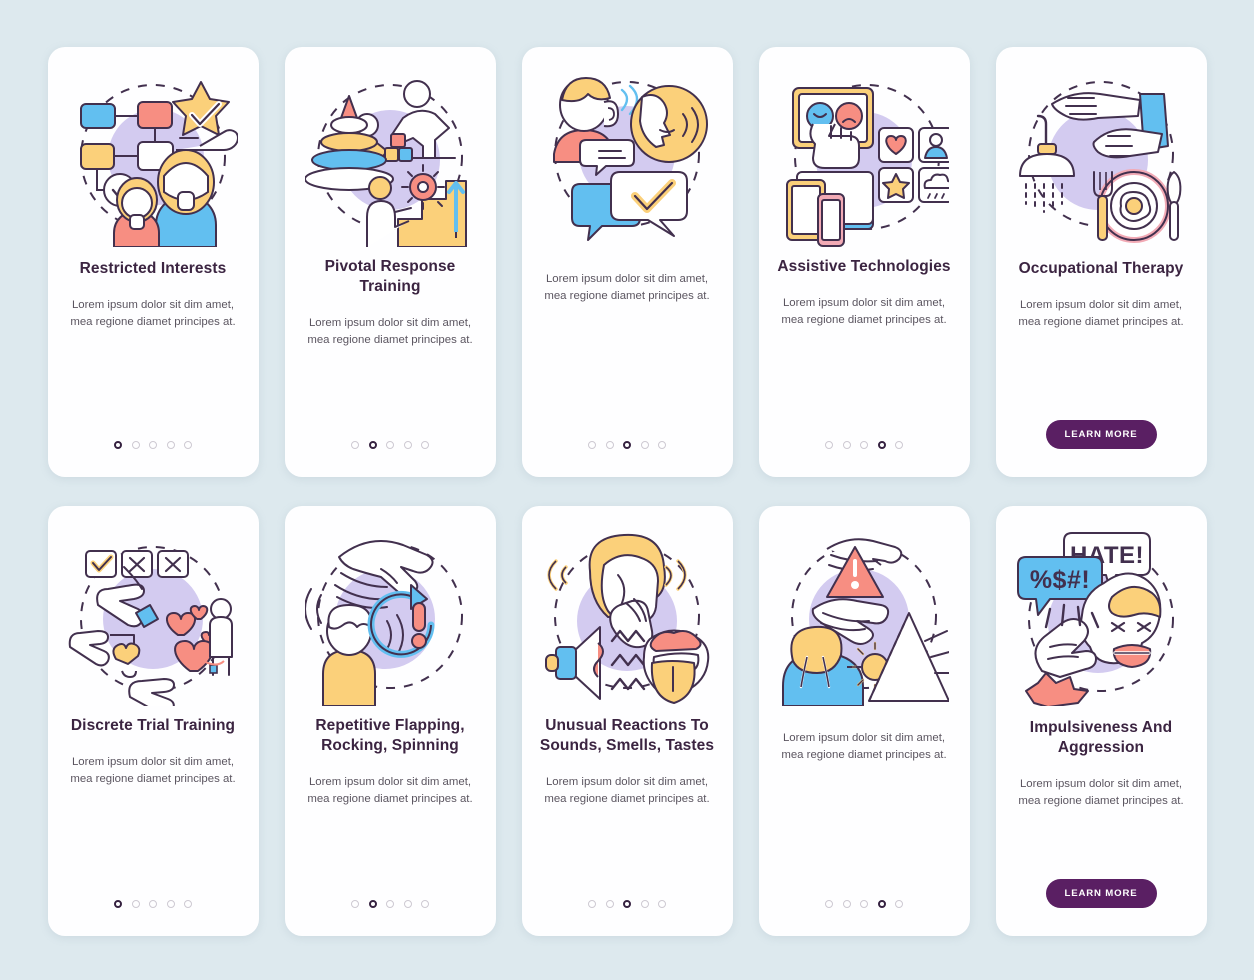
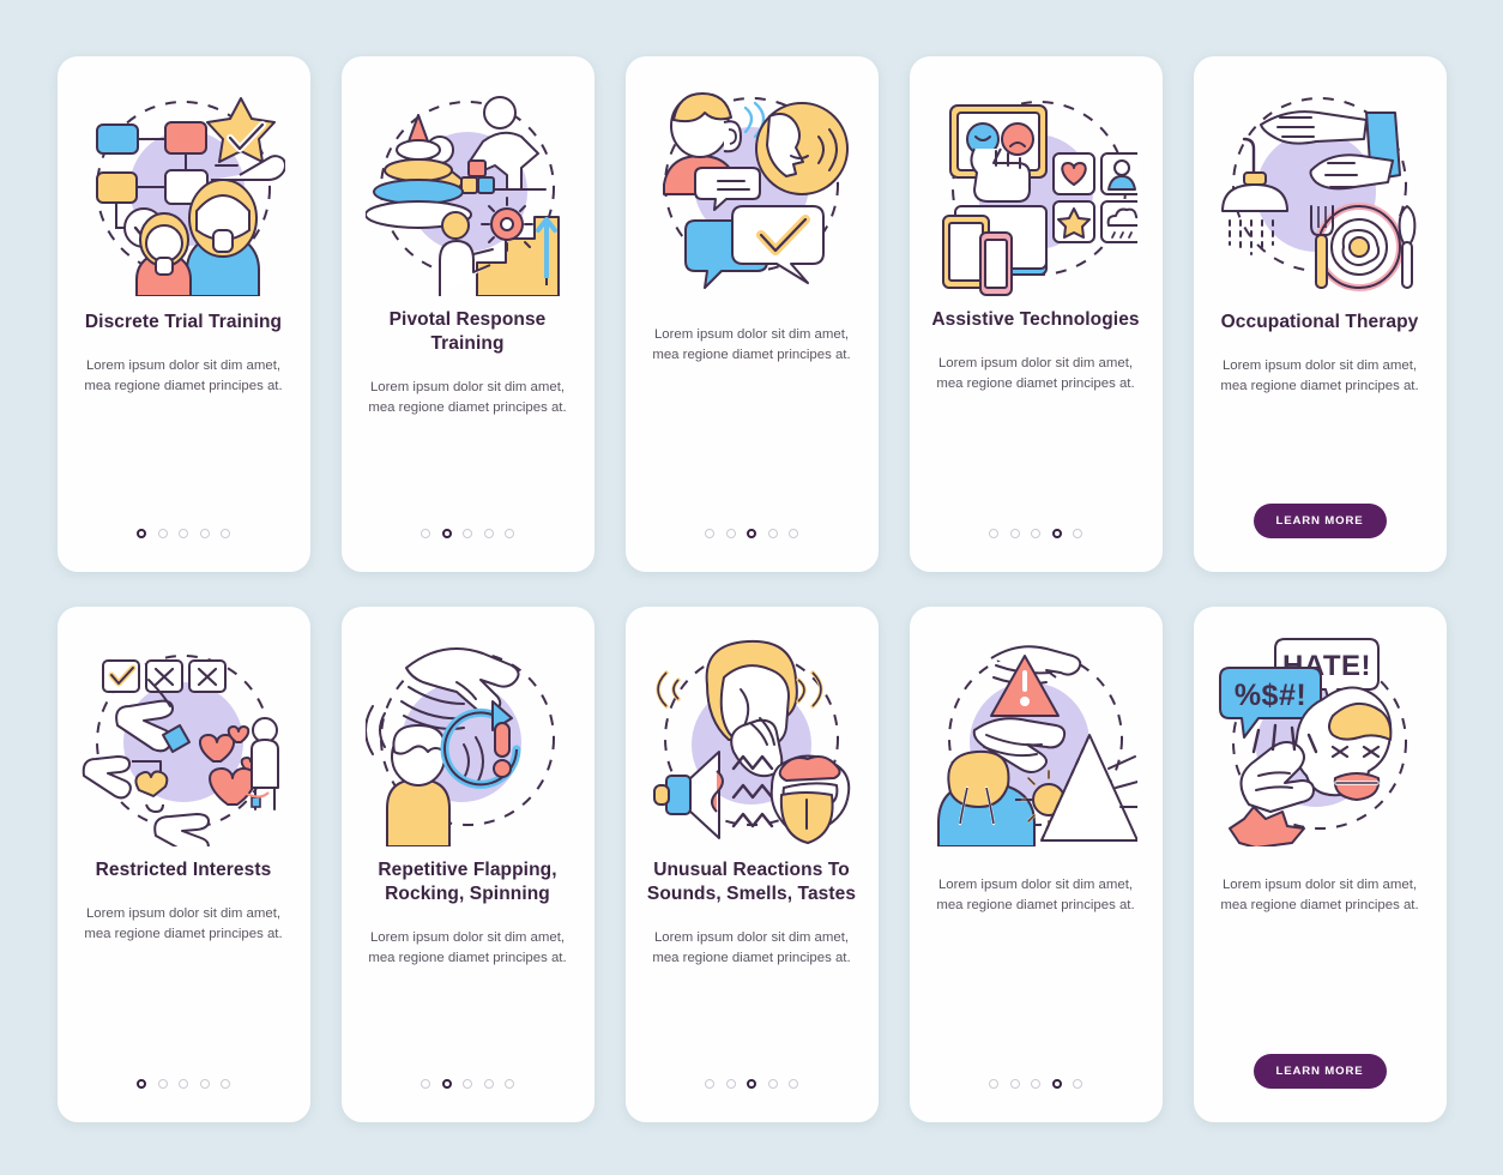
- Restricted Interests
+ Discrete Trial Training
  Lorem ipsum dolor sit dim amet, mea regione diamet principes at.
  Pivotal Response Training
  Lorem ipsum dolor sit dim amet, mea regione diamet principes at.
  Lorem ipsum dolor sit dim amet, mea regione diamet principes at.
  Assistive Technologies
  Lorem ipsum dolor sit dim amet, mea regione diamet principes at.
  Occupational Therapy
  Lorem ipsum dolor sit dim amet, mea regione diamet principes at.
  LEARN MORE
- Discrete Trial Training
+ Restricted Interests
  Lorem ipsum dolor sit dim amet, mea regione diamet principes at.
  Repetitive Flapping, Rocking, Spinning
  Lorem ipsum dolor sit dim amet, mea regione diamet principes at.
  Unusual Reactions To Sounds, Smells, Tastes
  Lorem ipsum dolor sit dim amet, mea regione diamet principes at.
  Lorem ipsum dolor sit dim amet, mea regione diamet principes at.
  HATE!
  %$#!
- Impulsiveness And Aggression
  Lorem ipsum dolor sit dim amet, mea regione diamet principes at.
  LEARN MORE
